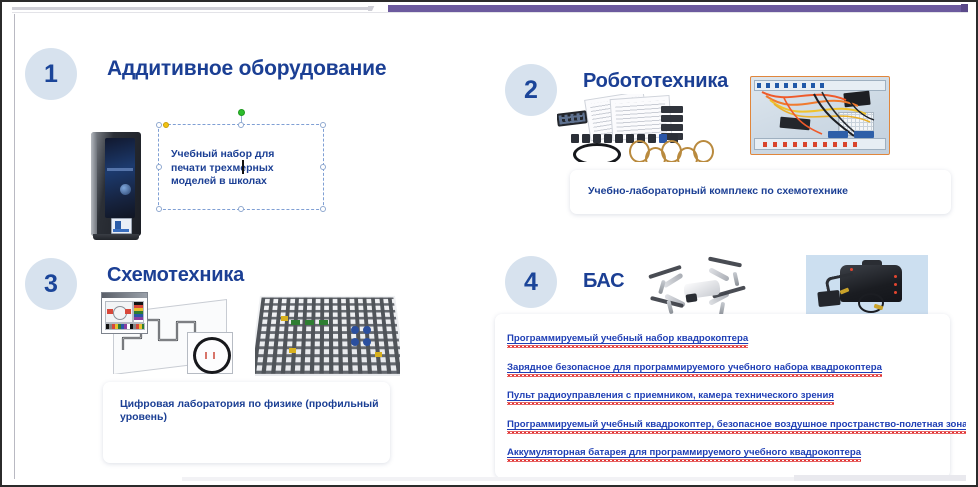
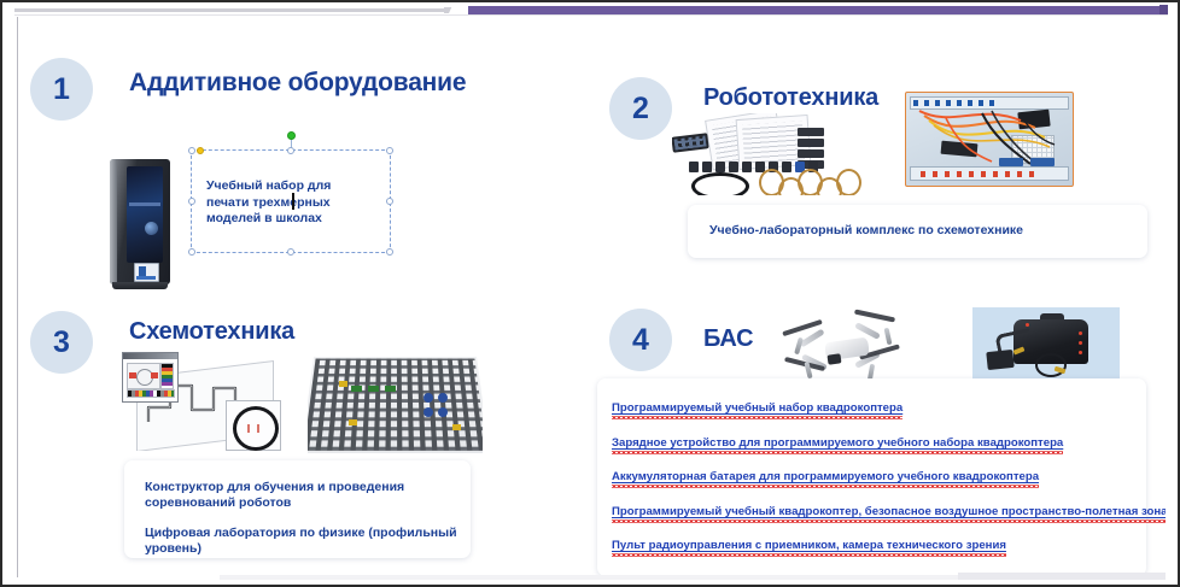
  1
  Аддитивное оборудование
  Учебный набор для
  печати трехмрных
  моделей в школах
  2
  Робототехника
  Учебно-лабораторный комплекс по схемотехнике
  3
  Схемотехника
+ Конструктор для обучения и проведения соревнований роботов
  Цифровая лаборатория по физике (профильный уровень)
  4
  БАС
  Программируемый учебный набор квадрокоптера
- Зарядное безопасное для программируемого учебного набора квадрокоптера
+ Зарядное устройство для программируемого учебного набора квадрокоптера
- Пульт радиоуправления с приемником, камера технического зрения
+ Аккумуляторная батарея для программируемого учебного квадрокоптера
  Программируемый учебный квадрокоптер, безопасное воздушное пространство-полетная зона
- Аккумуляторная батарея для программируемого учебного квадрокоптера
+ Пульт радиоуправления с приемником, камера технического зрения
